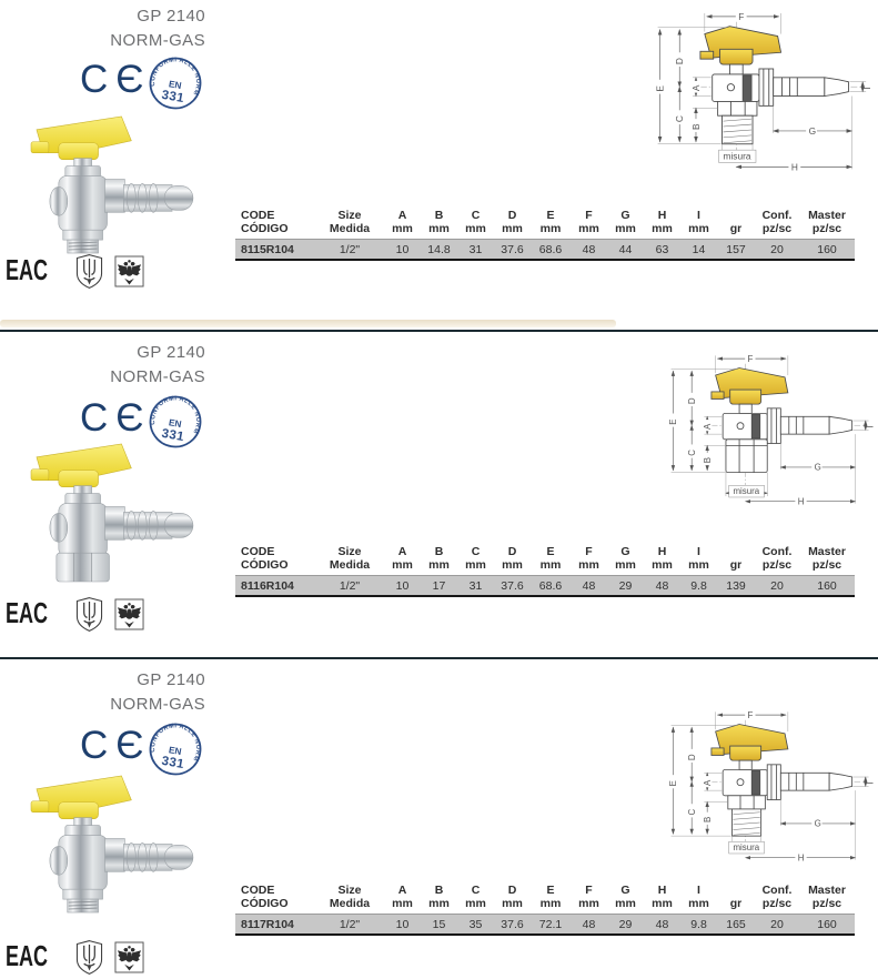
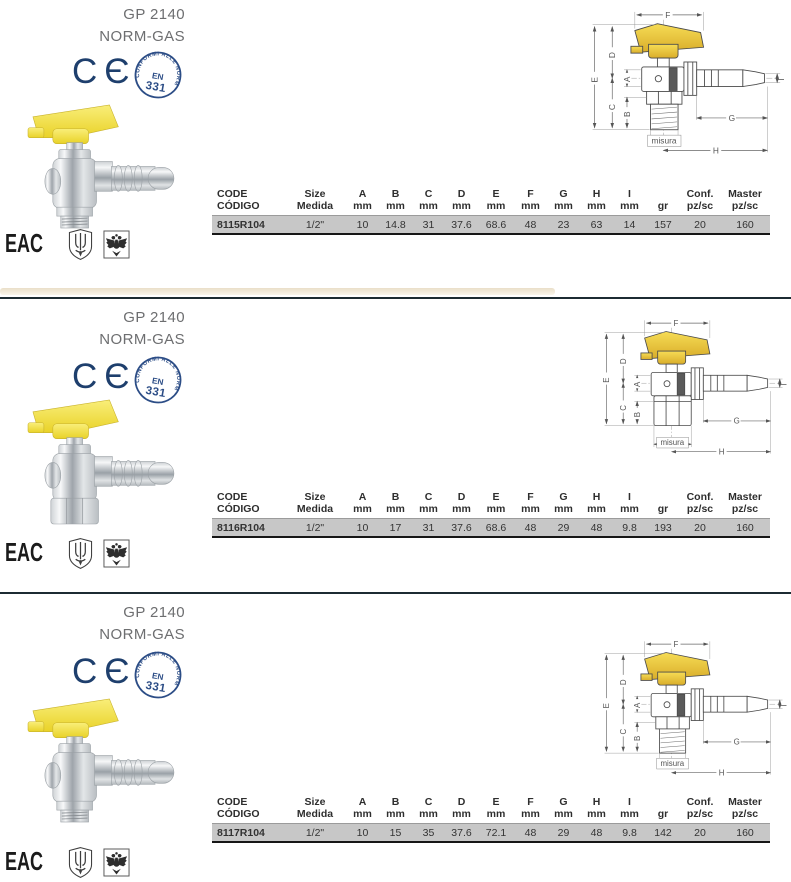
  GP 2140
  NORM-GAS
  CЄ
  EAC
  CODECÓDIGO	SizeMedida	Amm	Bmm	Cmm	Dmm	Emm	Fmm	Gmm	Hmm	Imm	gr	Conf.pz/sc	Masterpz/sc
- 8115R104	1/2"	10	14.8	31	37.6	68.6	48	44	63	14	157	20	160
+ 8115R104	1/2"	10	14.8	31	37.6	68.6	48	23	63	14	157	20	160
  GP 2140
  NORM-GAS
  CЄ
  EAC
  CODECÓDIGO	SizeMedida	Amm	Bmm	Cmm	Dmm	Emm	Fmm	Gmm	Hmm	Imm	gr	Conf.pz/sc	Masterpz/sc
- 8116R104	1/2"	10	17	31	37.6	68.6	48	29	48	9.8	139	20	160
+ 8116R104	1/2"	10	17	31	37.6	68.6	48	29	48	9.8	193	20	160
  GP 2140
  NORM-GAS
  CЄ
  EAC
  CODECÓDIGO	SizeMedida	Amm	Bmm	Cmm	Dmm	Emm	Fmm	Gmm	Hmm	Imm	gr	Conf.pz/sc	Masterpz/sc
- 8117R104	1/2"	10	15	35	37.6	72.1	48	29	48	9.8	165	20	160
+ 8117R104	1/2"	10	15	35	37.6	72.1	48	29	48	9.8	142	20	160
